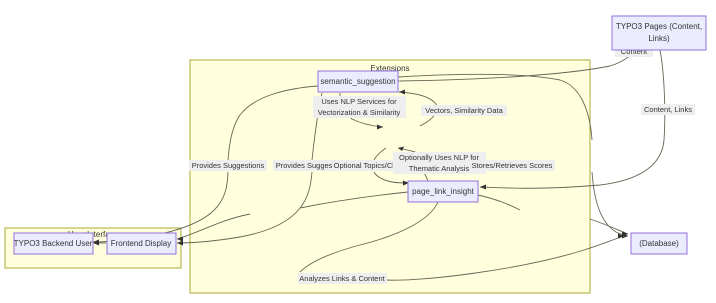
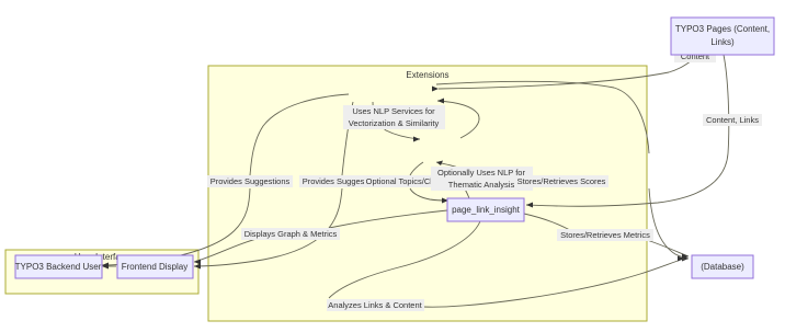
  Extensions
  Content
  Content, Links
  Uses NLP Services for
  Vectorization & Similarity
- Vectors, Similarity Data
  Provides Suggestions
  Provides Sugges
  Optionally Uses NLP for
  Thematic Analysis
  Stores/Retrieves Scores
+ Displays Graph & Metrics
+ Stores/Retrieves Metrics
  Analyzes Links & Content
  TYPO3 Pages (Content,
  Links)
- semantic_suggestion
  page_link_insight
  (Database)
  TYPO3 Backend User
  Frontend Display
